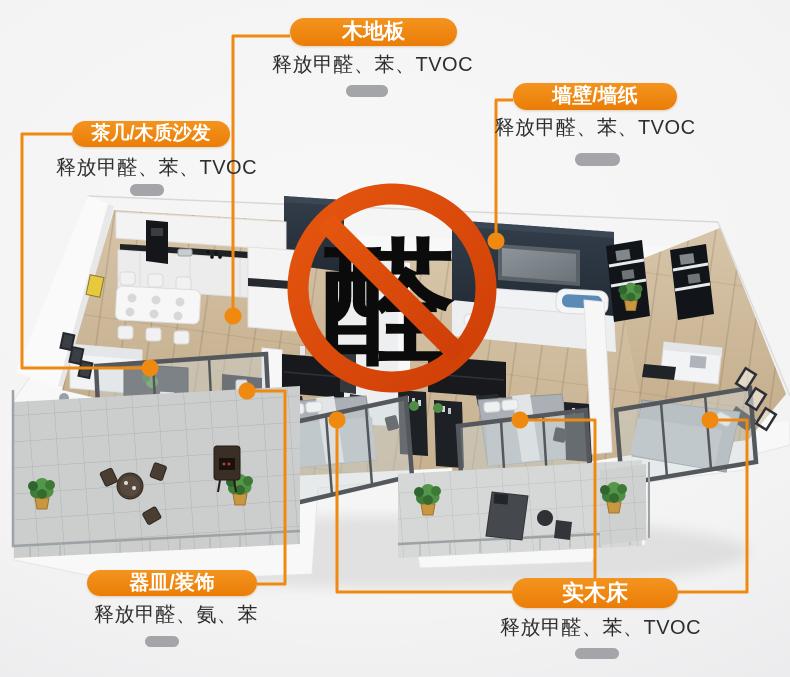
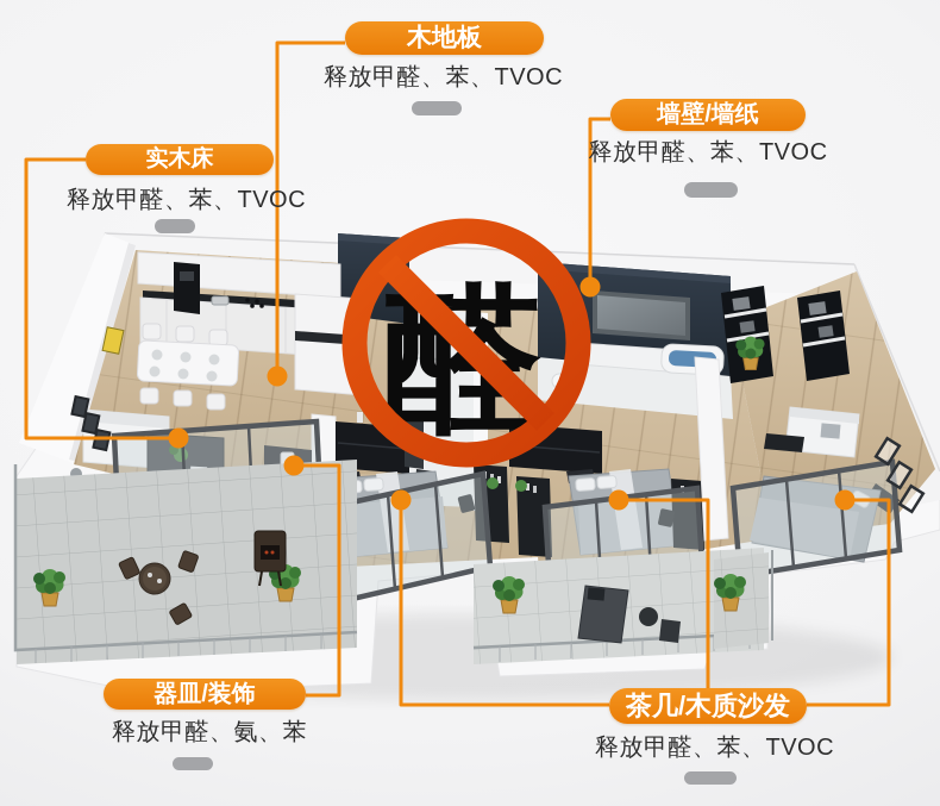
  醛
  木地板
  释放甲醛、苯、TVOC
  墙壁/墙纸
  释放甲醛、苯、TVOC
- 茶几/木质沙发
+ 实木床
  释放甲醛、苯、TVOC
  器皿/装饰
  释放甲醛、氨、苯
- 实木床
+ 茶几/木质沙发
  释放甲醛、苯、TVOC
